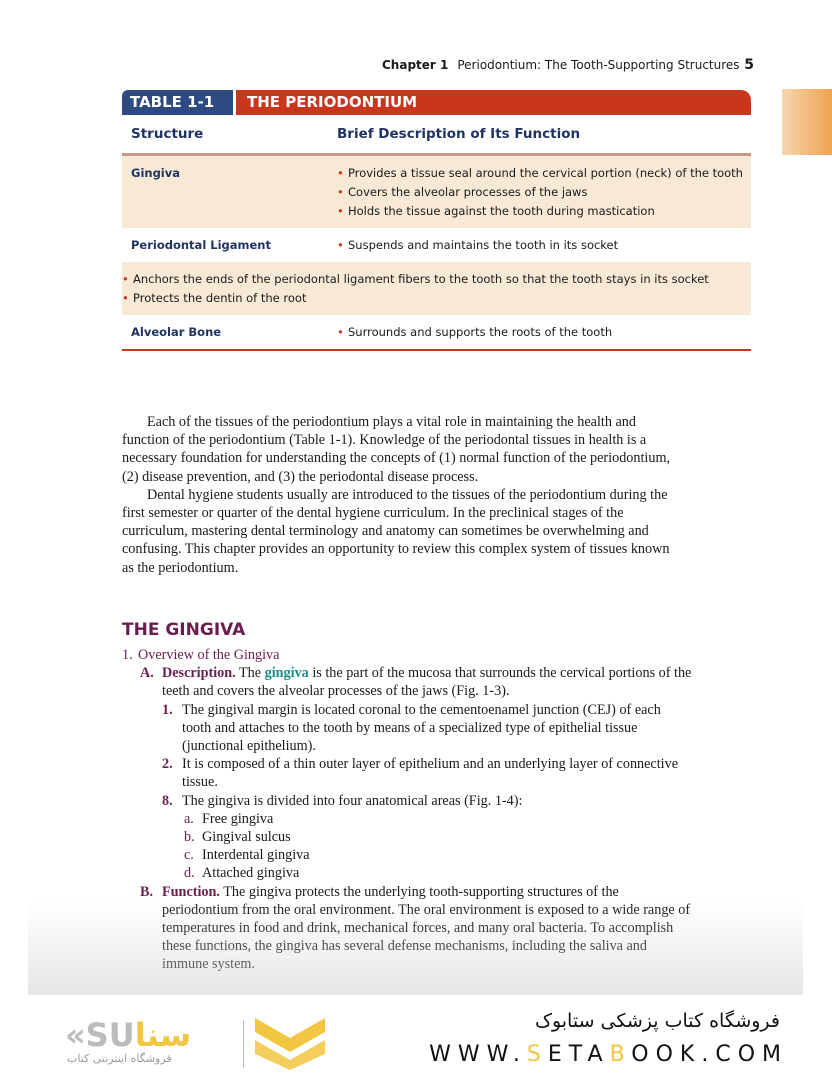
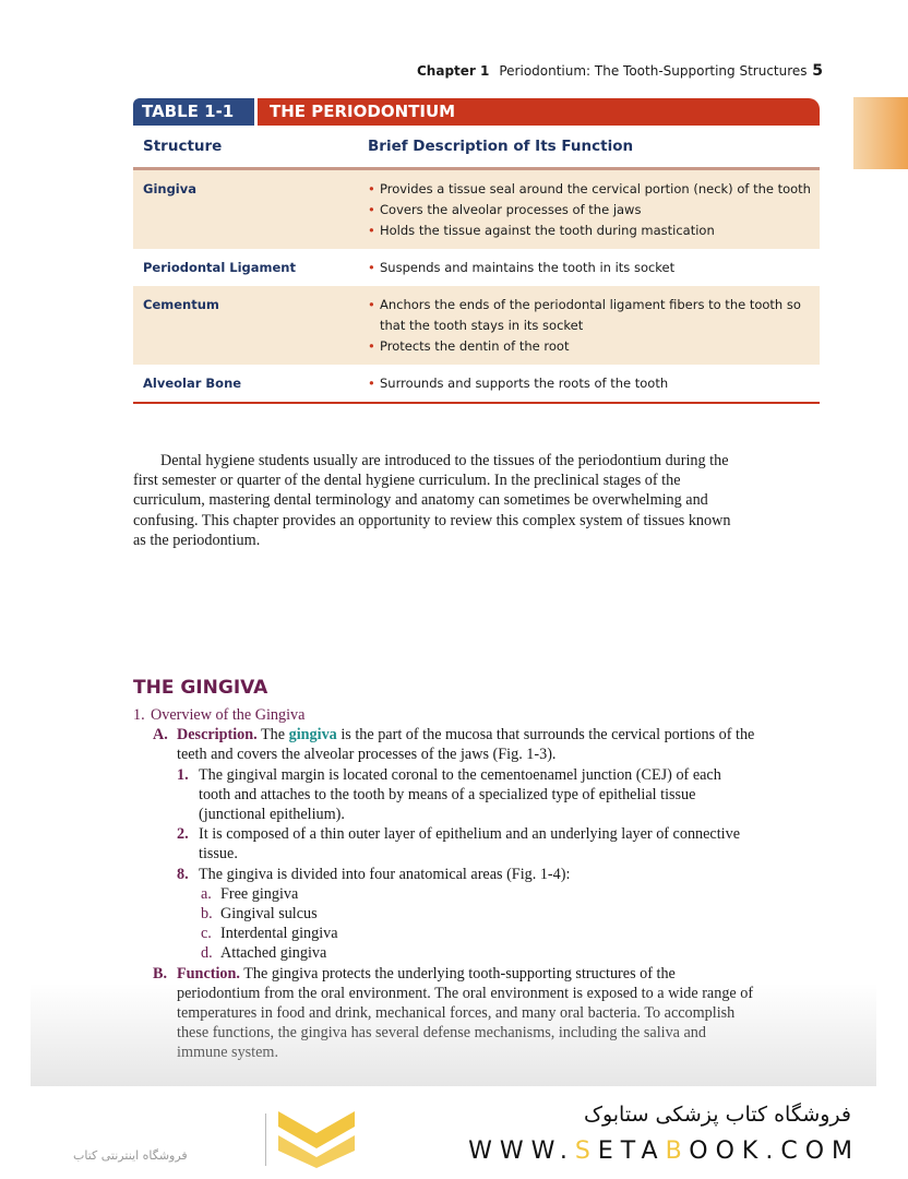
  Chapter 1
  Periodontium: The Tooth-Supporting Structures
  5
  TABLE 1-1
  THE PERIODONTIUM
  Structure
  Brief Description of Its Function
  Gingiva
  •
  Provides a tissue seal around the cervical portion (neck) of the tooth
  •
  Covers the alveolar processes of the jaws
  •
  Holds the tissue against the tooth during mastication
  Periodontal Ligament
  •
  Suspends and maintains the tooth in its socket
+ Cementum
  •
  Anchors the ends of the periodontal ligament fibers to the tooth so that the tooth stays in its socket
  •
  Protects the dentin of the root
  Alveolar Bone
  •
  Surrounds and supports the roots of the tooth
- Each of the tissues of the periodontium plays a vital role in maintaining the health and function of the periodontium (Table 1-1). Knowledge of the periodontal tissues in health is a necessary foundation for understanding the concepts of (1) normal function of the periodontium, (2) disease prevention, and (3) the periodontal disease process.
  Dental hygiene students usually are introduced to the tissues of the periodontium during the first semester or quarter of the dental hygiene curriculum. In the preclinical stages of the curriculum, mastering dental terminology and anatomy can sometimes be overwhelming and confusing. This chapter provides an opportunity to review this complex system of tissues known as the periodontium.
  THE GINGIVA
  1.
  Overview of the Gingiva
  A.
  Description. The gingiva is the part of the mucosa that surrounds the cervical portions of the teeth and covers the alveolar processes of the jaws (Fig. 1-3).
  1.
  The gingival margin is located coronal to the cementoenamel junction (CEJ) of each tooth and attaches to the tooth by means of a specialized type of epithelial tissue (junctional epithelium).
  2.
  It is composed of a thin outer layer of epithelium and an underlying layer of connective tissue.
  8.
  The gingiva is divided into four anatomical areas (Fig. 1-4):
  a.
  Free gingiva
  b.
  Gingival sulcus
  c.
  Interdental gingiva
  d.
  Attached gingiva
  B.
- «SU سنا
  فروشگاه اینترنتی کتاب
  فروشگاه کتاب پزشکی ستابوک
  WWW.SETABOOK.COM
